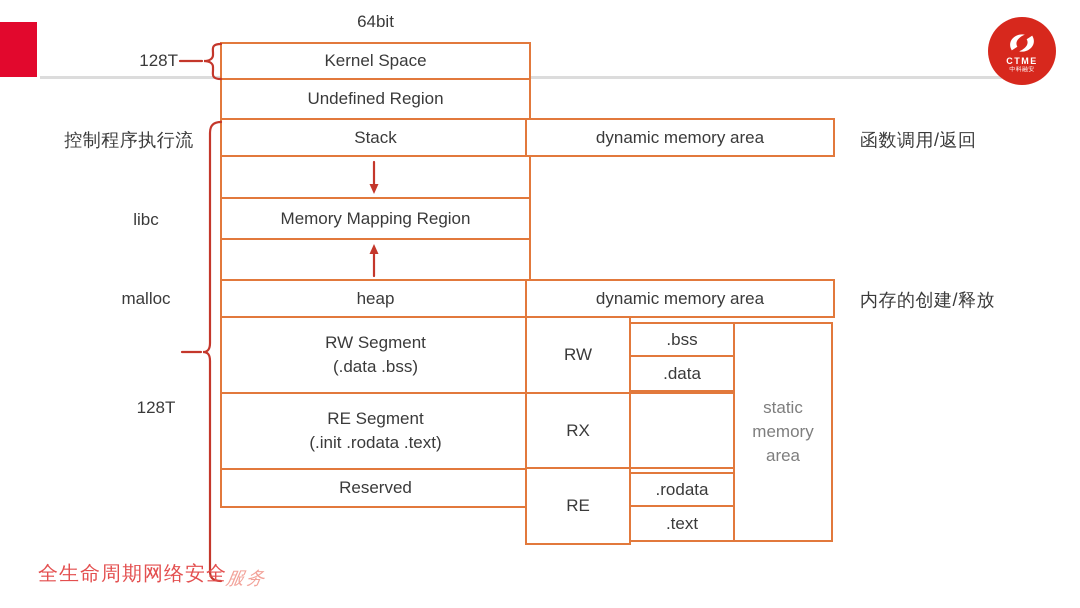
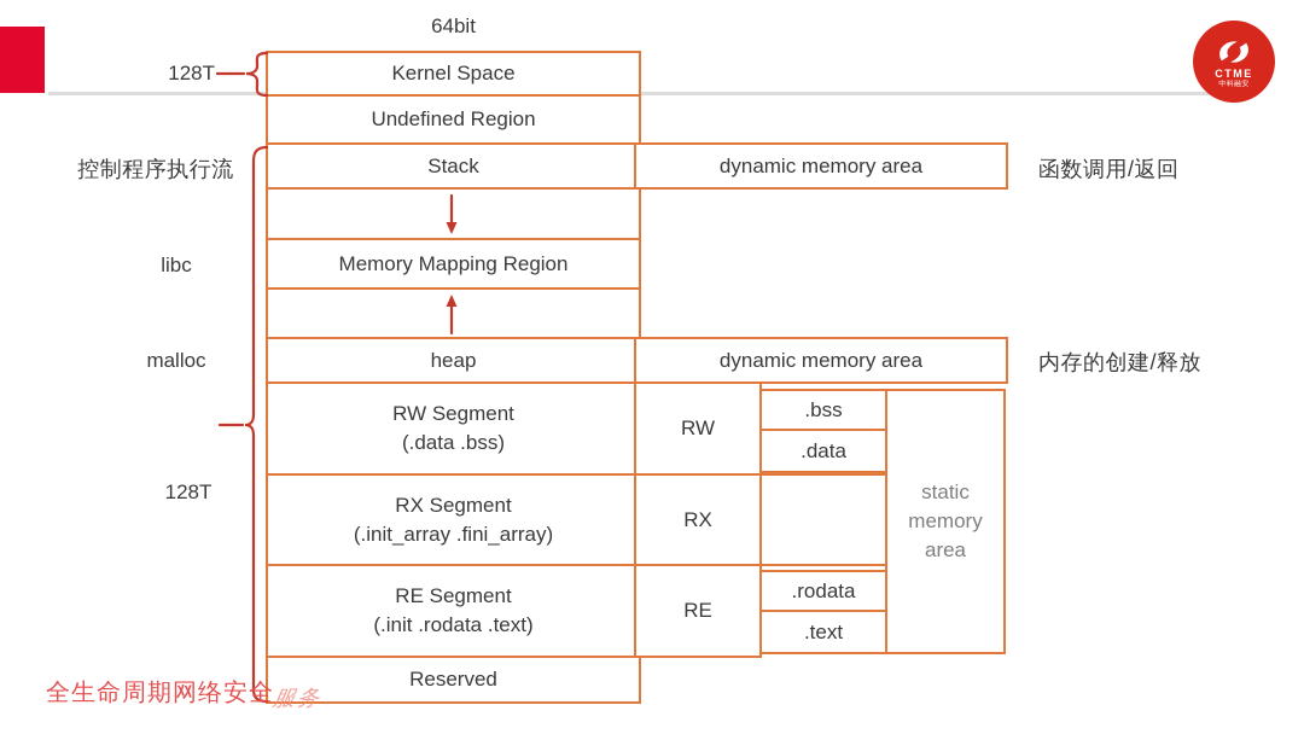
  CTME
  64bit
  Kernel Space
  Undefined Region
  Stack
  Memory Mapping Region
  heap
  RW Segment
  (.data .bss)
+ RX Segment
+ (.init_array .fini_array)
  RE Segment
  (.init .rodata .text)
  Reserved
  dynamic memory area
  dynamic memory area
  RW
  RX
  RE
  .bss
  .data
  .rodata
  .text
  static memory area
  128T
  控制程序执行流
  libc
  malloc
  128T
  函数调用/返回
  内存的创建/释放
